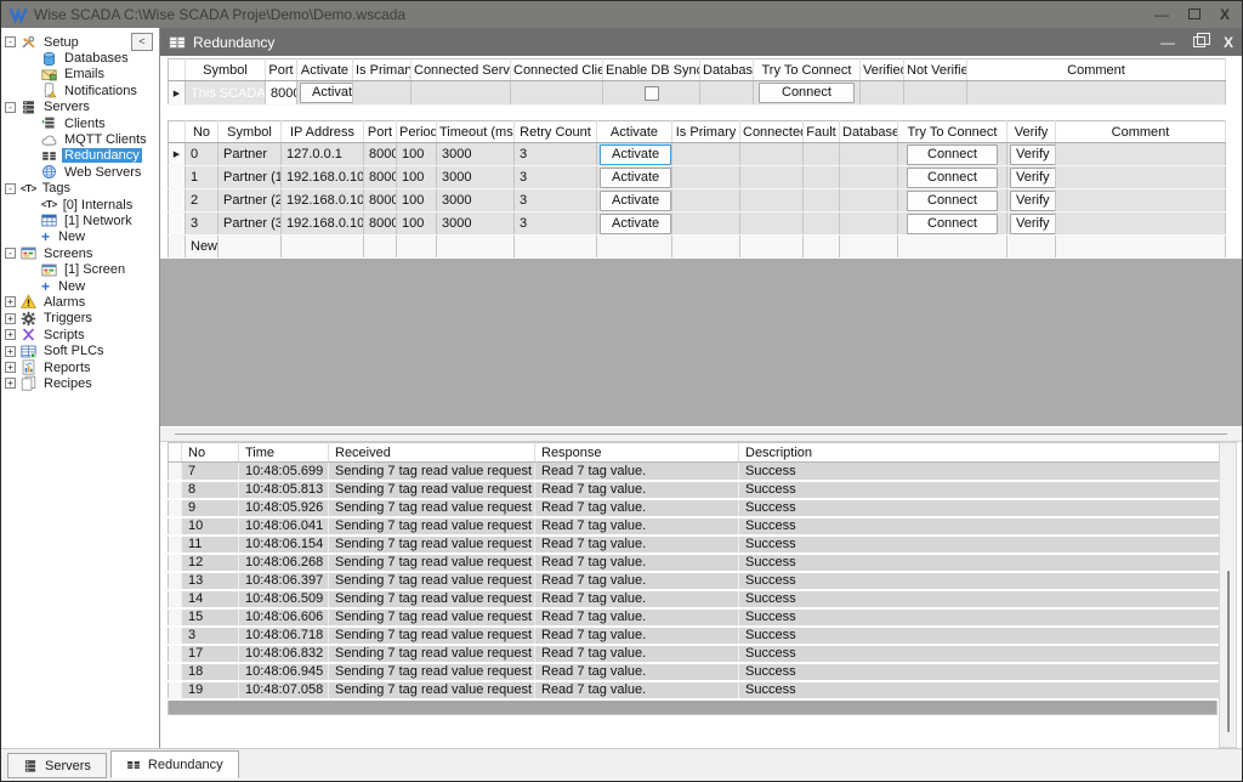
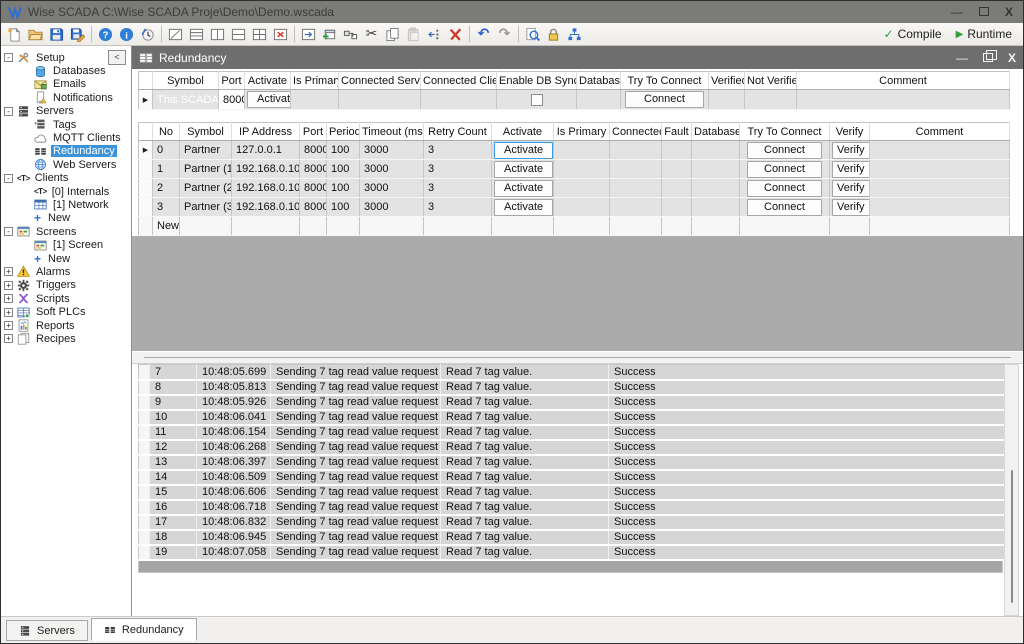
  Wise SCADA C:\Wise SCADA Proje\Demo\Demo.wscada
  —
  X
+ ✂
+ ↶
+ ↷
+ ✓
+ Compile
+ ▶
+ Runtime
  <
  -
  Setup
  Databases
  Emails
  Notifications
  -
  Servers
- Clients
+ Tags
  MQTT Clients
  Redundancy
  Web Servers
  -
  <T>
- Tags
+ Clients
  <T>
  [0] Internals
  [1] Network
  +
  New
  -
  Screens
  [1] Screen
  +
  New
  +
  Alarms
  +
  Triggers
  +
  Scripts
  +
  Soft PLCs
  +
  Reports
  +
  Recipes
  Redundancy
  —
  X
  	Symbol	Port	Activate	Is Primar	Connected Serv	Connected Clie	Enable DB Syn	Databas	Try To Connect	Verifie	Not Verifie	Comment
  	This SCADA	800	Activat						Connect
  	No	Symbol	IP Address	Port	Period	Timeout (ms	Retry Count	Activate	Is Primary	Connecte	Fault	Database	Try To Connect	Verify	Comment
  	0	Partner	127.0.0.1	8000	100	3000	3	Activate					Connect	Verify
  	1	Partner (1	192.168.0.10	8000	100	3000	3	Activate					Connect	Verify
  	2	Partner (2	192.168.0.10	8000	100	3000	3	Activate					Connect	Verify
  	3	Partner (3	192.168.0.10	8000	100	3000	3	Activate					Connect	Verify
  	New
- 	No	Time	Received	Response	Description
  	7	10:48:05.699	Sending 7 tag read value request	Read 7 tag value.	Success
  	8	10:48:05.813	Sending 7 tag read value request	Read 7 tag value.	Success
  	9	10:48:05.926	Sending 7 tag read value request	Read 7 tag value.	Success
  	10	10:48:06.041	Sending 7 tag read value request	Read 7 tag value.	Success
  	11	10:48:06.154	Sending 7 tag read value request	Read 7 tag value.	Success
  	12	10:48:06.268	Sending 7 tag read value request	Read 7 tag value.	Success
  	13	10:48:06.397	Sending 7 tag read value request	Read 7 tag value.	Success
  	14	10:48:06.509	Sending 7 tag read value request	Read 7 tag value.	Success
  	15	10:48:06.606	Sending 7 tag read value request	Read 7 tag value.	Success
- 	3	10:48:06.718	Sending 7 tag read value request	Read 7 tag value.	Success
+ 	16	10:48:06.718	Sending 7 tag read value request	Read 7 tag value.	Success
  	17	10:48:06.832	Sending 7 tag read value request	Read 7 tag value.	Success
  	18	10:48:06.945	Sending 7 tag read value request	Read 7 tag value.	Success
  	19	10:48:07.058	Sending 7 tag read value request	Read 7 tag value.	Success
  Servers
  Redundancy
